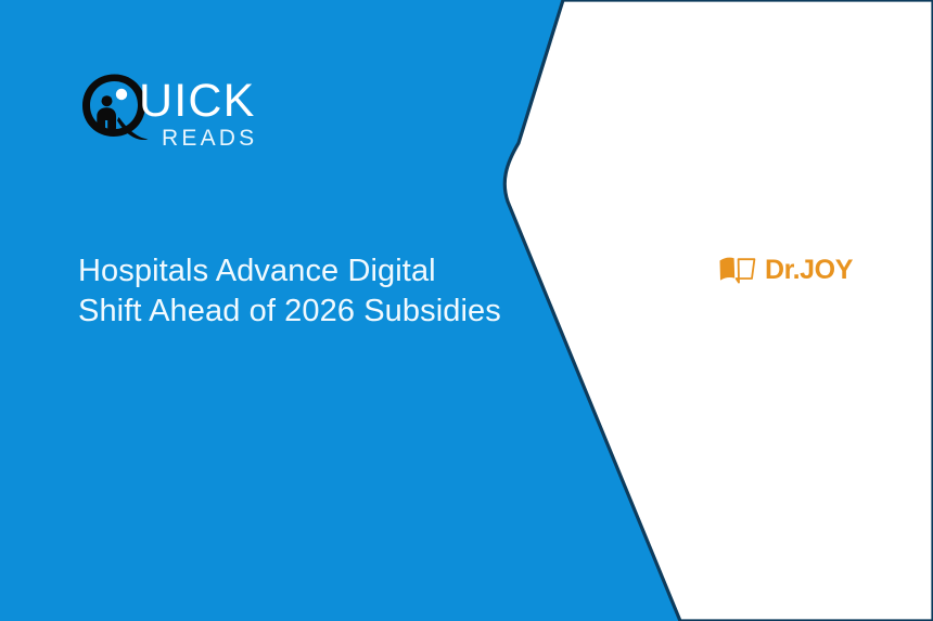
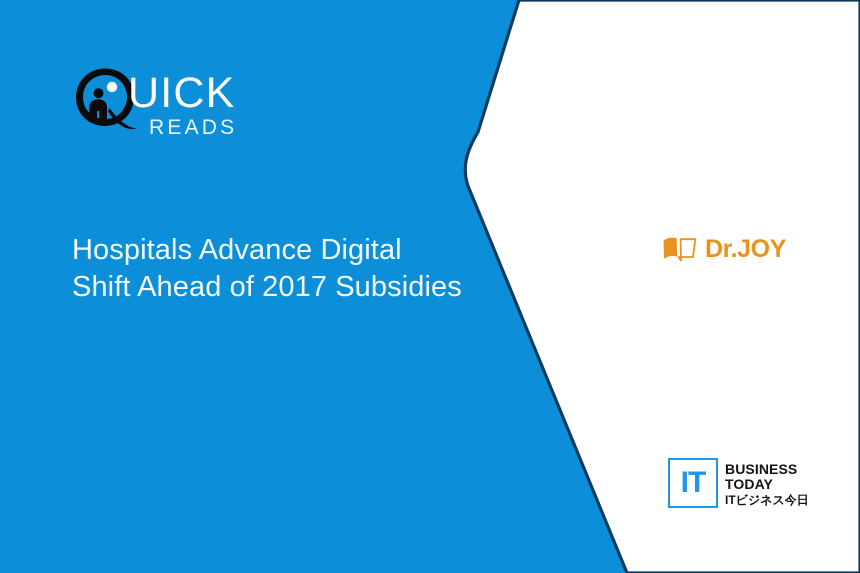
  UICK
  READS
- Hospitals Advance Digital Shift Ahead of 2026 Subsidies
+ Hospitals Advance Digital Shift Ahead of 2017 Subsidies
  Dr.JOY
+ IT
+ BUSINESS
+ TODAY
+ ITビジネス今日
